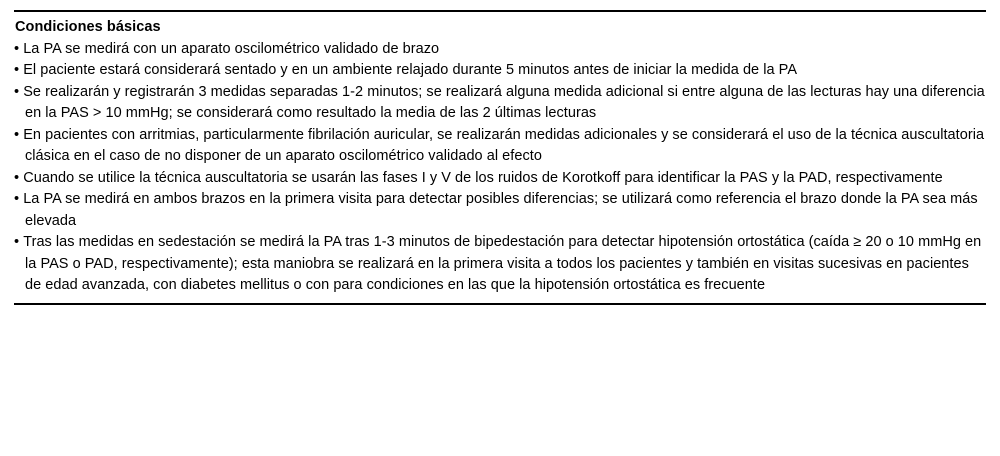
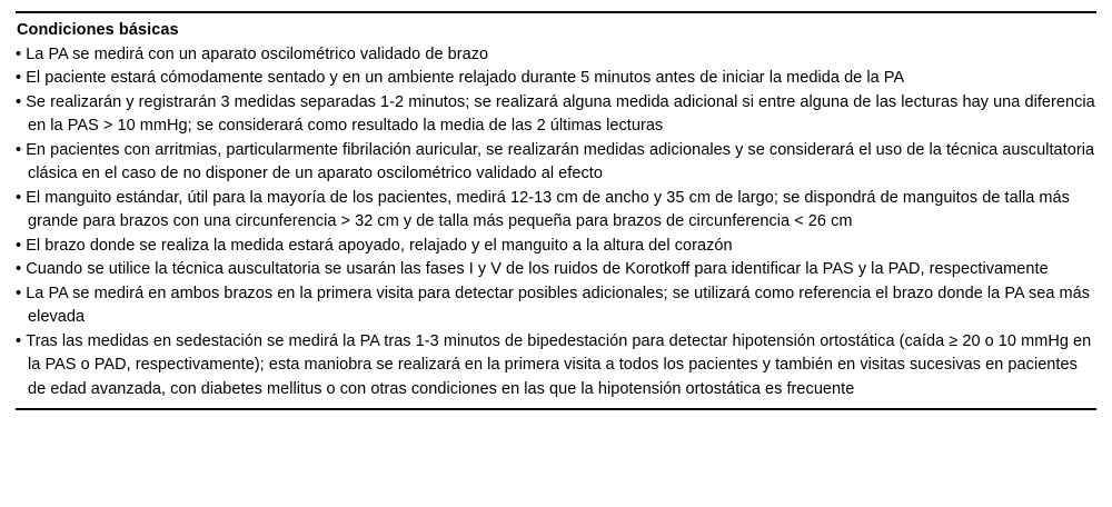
  Condiciones básicas
  La PA se medirá con un aparato oscilométrico validado de brazo
- El paciente estará considerará sentado y en un ambiente relajado durante 5 minutos antes de iniciar la medida de la PA
+ El paciente estará cómodamente sentado y en un ambiente relajado durante 5 minutos antes de iniciar la medida de la PA
  Se realizarán y registrarán 3 medidas separadas 1-2 minutos; se realizará alguna medida adicional si entre alguna de las lecturas hay una diferencia en la PAS > 10 mmHg; se considerará como resultado la media de las 2 últimas lecturas
  En pacientes con arritmias, particularmente fibrilación auricular, se realizarán medidas adicionales y se considerará el uso de la técnica auscultatoria clásica en el caso de no disponer de un aparato oscilométrico validado al efecto
+ El manguito estándar, útil para la mayoría de los pacientes, medirá 12-13 cm de ancho y 35 cm de largo; se dispondrá de manguitos de talla más grande para brazos con una circunferencia > 32 cm y de talla más pequeña para brazos de circunferencia < 26 cm
+ El brazo donde se realiza la medida estará apoyado, relajado y el manguito a la altura del corazón
  Cuando se utilice la técnica auscultatoria se usarán las fases I y V de los ruidos de Korotkoff para identificar la PAS y la PAD, respectivamente
- La PA se medirá en ambos brazos en la primera visita para detectar posibles diferencias; se utilizará como referencia el brazo donde la PA sea más elevada
+ La PA se medirá en ambos brazos en la primera visita para detectar posibles adicionales; se utilizará como referencia el brazo donde la PA sea más elevada
- Tras las medidas en sedestación se medirá la PA tras 1-3 minutos de bipedestación para detectar hipotensión ortostática (caída ≥ 20 o 10 mmHg en la PAS o PAD, respectivamente); esta maniobra se realizará en la primera visita a todos los pacientes y también en visitas sucesivas en pacientes de edad avanzada, con diabetes mellitus o con para condiciones en las que la hipotensión ortostática es frecuente
+ Tras las medidas en sedestación se medirá la PA tras 1-3 minutos de bipedestación para detectar hipotensión ortostática (caída ≥ 20 o 10 mmHg en la PAS o PAD, respectivamente); esta maniobra se realizará en la primera visita a todos los pacientes y también en visitas sucesivas en pacientes de edad avanzada, con diabetes mellitus o con otras condiciones en las que la hipotensión ortostática es frecuente
